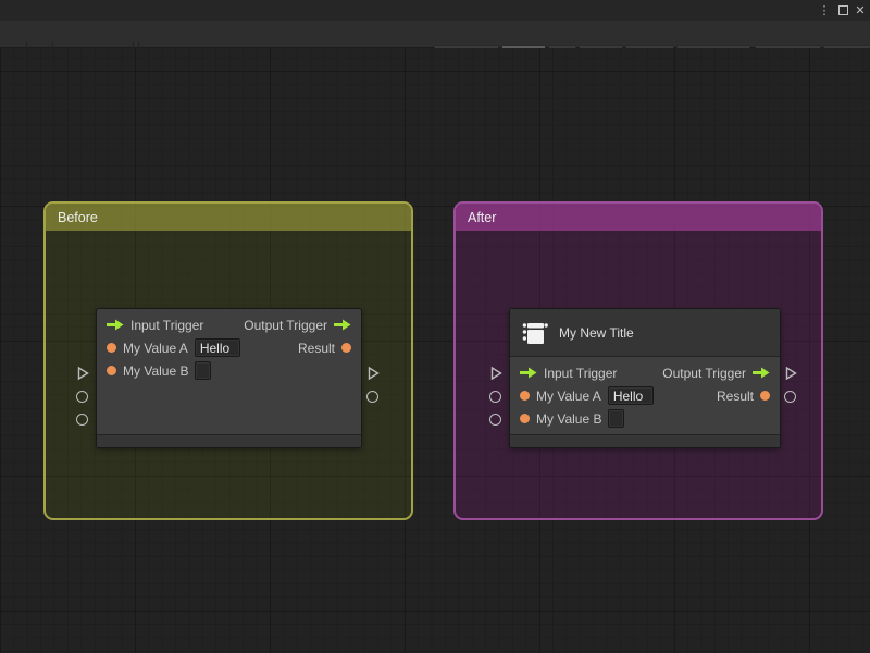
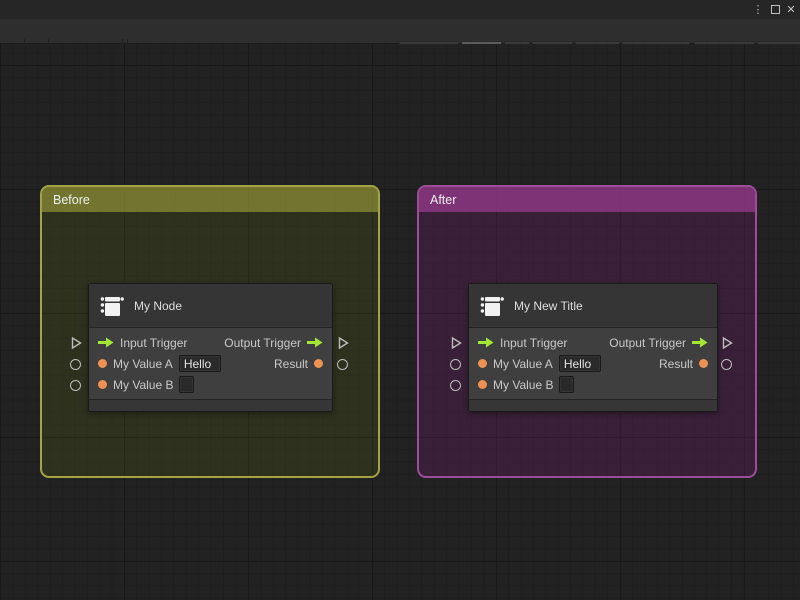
  ⋮
  ✕
  Before
  After
+ My Node
  Input Trigger
  Output Trigger
  My Value A
  Hello
  Result
  My Value B
  My New Title
  Input Trigger
  Output Trigger
  My Value A
  Hello
  Result
  My Value B
